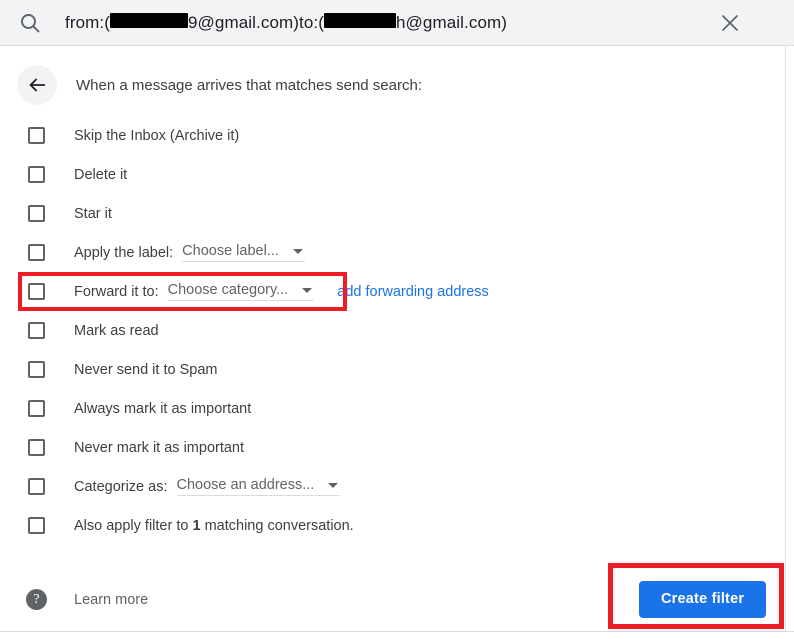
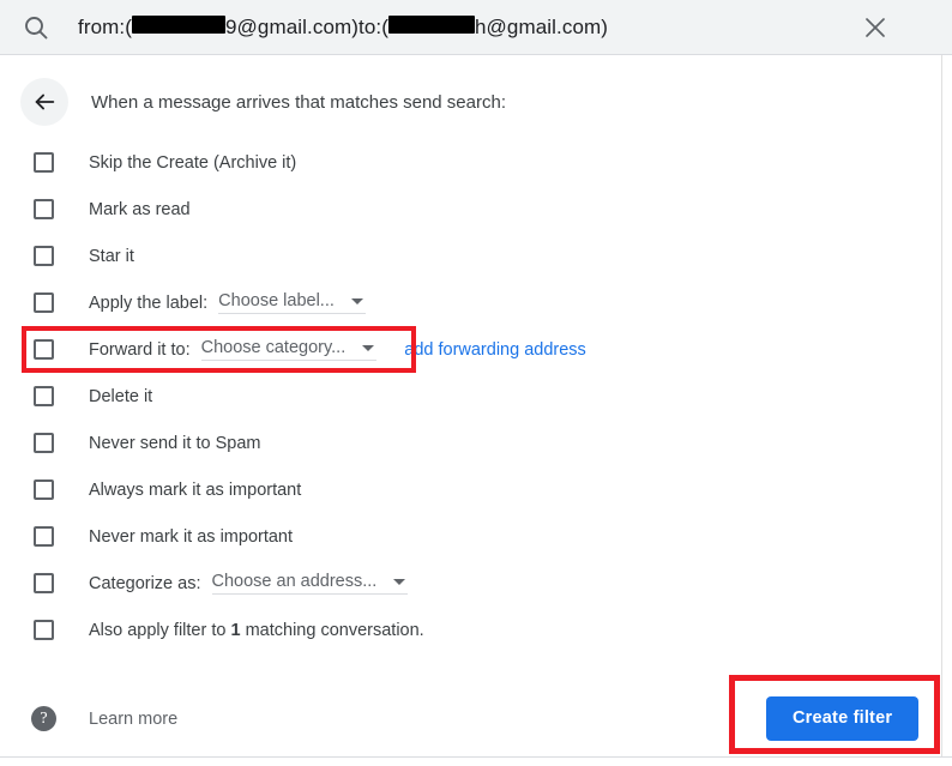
  from:(
  9@gmail.com)
  to:(
  h@gmail.com)
  When a message arrives that matches send search:
- Skip the Inbox (Archive it)
+ Skip the Create (Archive it)
- Delete it
+ Mark as read
  Star it
  Apply the label:
  Choose label...
  Forward it to:
  Choose category...
  add forwarding address
- Mark as read
+ Delete it
  Never send it to Spam
  Always mark it as important
  Never mark it as important
  Categorize as:
  Choose an address...
  Also apply filter to 1 matching conversation.
  ?
  Learn more
  Create filter
